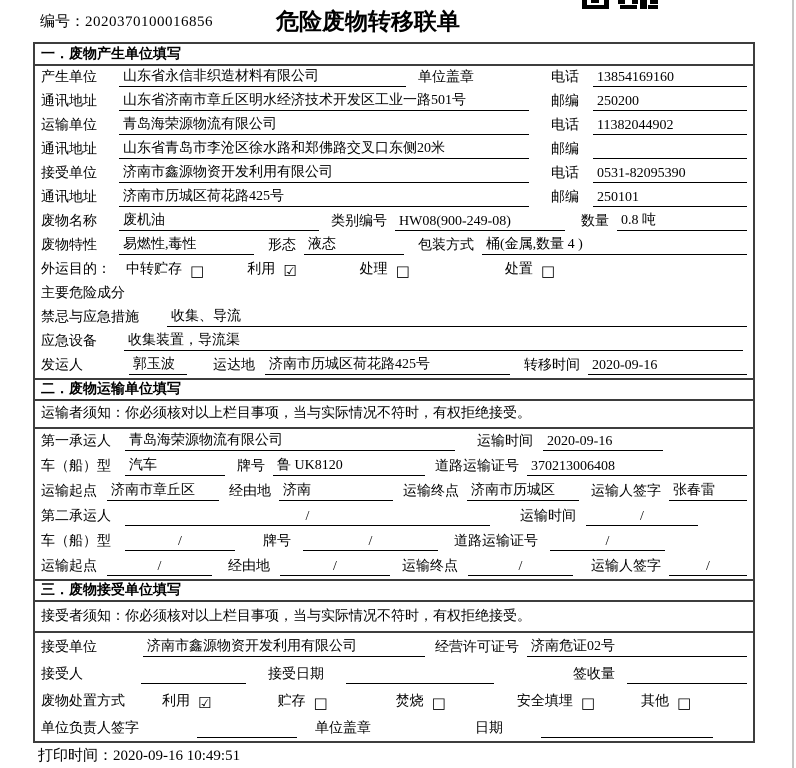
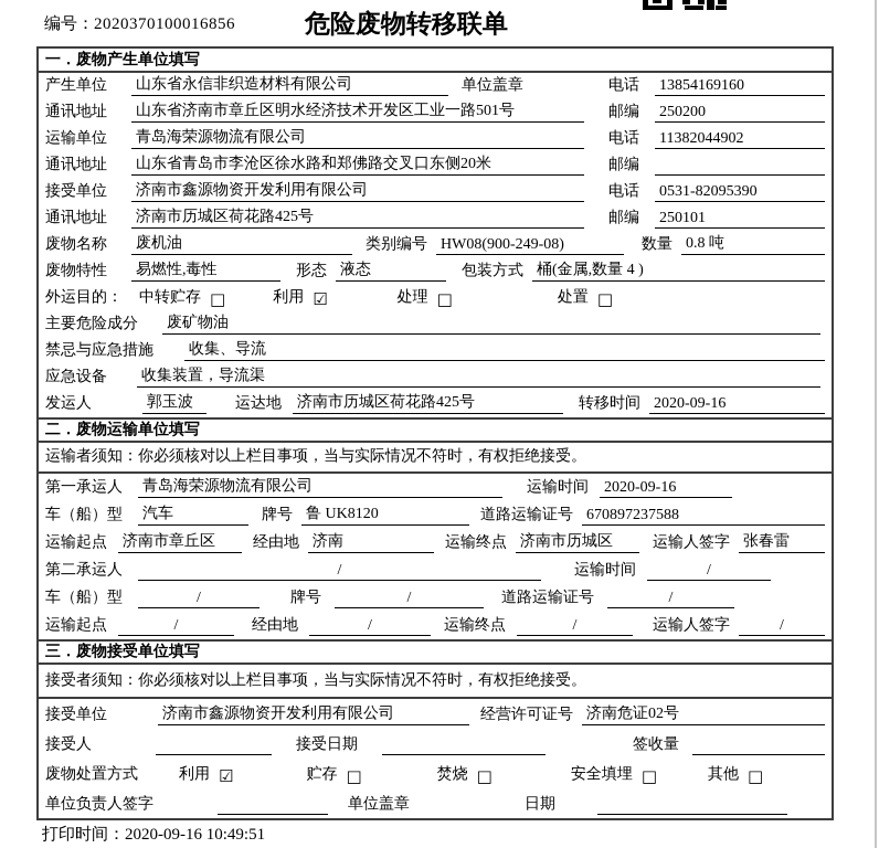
  编号：2020370100016856
  危险废物转移联单
  一．废物产生单位填写
  产生单位
  山东省永信非织造材料有限公司
  单位盖章
  电话
  13854169160
  通讯地址
  山东省济南市章丘区明水经济技术开发区工业一路501号
  邮编
  250200
  运输单位
  青岛海荣源物流有限公司
  电话
  11382044902
  通讯地址
  山东省青岛市李沧区徐水路和郑佛路交叉口东侧20米
  邮编
  接受单位
  济南市鑫源物资开发利用有限公司
  电话
  0531-82095390
  通讯地址
  济南市历城区荷花路425号
  邮编
  250101
  废物名称
  废机油
  类别编号
  HW08(900-249-08)
  数量
  0.8 吨
  废物特性
  易燃性,毒性
  形态
  液态
  包装方式
  桶(金属,数量 4 )
  外运目的：
  中转贮存
  □
  利用
  ☑
  处理
  □
  处置
  □
  主要危险成分
+ 废矿物油
  禁忌与应急措施
  收集、导流
  应急设备
  收集装置，导流渠
  发运人
  郭玉波
  运达地
  济南市历城区荷花路425号
  转移时间
  2020-09-16
  二．废物运输单位填写
  运输者须知：你必须核对以上栏目事项，当与实际情况不符时，有权拒绝接受。
  第一承运人
  青岛海荣源物流有限公司
  运输时间
  2020-09-16
  车（船）型
  汽车
  牌号
  鲁 UK8120
  道路运输证号
- 370213006408
+ 670897237588
  运输起点
  济南市章丘区
  经由地
  济南
  运输终点
  济南市历城区
  运输人签字
  张春雷
  第二承运人
  /
  运输时间
  /
  车（船）型
  /
  牌号
  /
  道路运输证号
  /
  运输起点
  /
  经由地
  /
  运输终点
  /
  运输人签字
  /
  三．废物接受单位填写
  接受者须知：你必须核对以上栏目事项，当与实际情况不符时，有权拒绝接受。
  接受单位
  济南市鑫源物资开发利用有限公司
  经营许可证号
  济南危证02号
  接受人
  接受日期
  签收量
  废物处置方式
  利用
  ☑
  贮存
  □
  焚烧
  □
  安全填埋
  □
  其他
  □
  单位负责人签字
  单位盖章
  日期
  打印时间：2020-09-16 10:49:51
